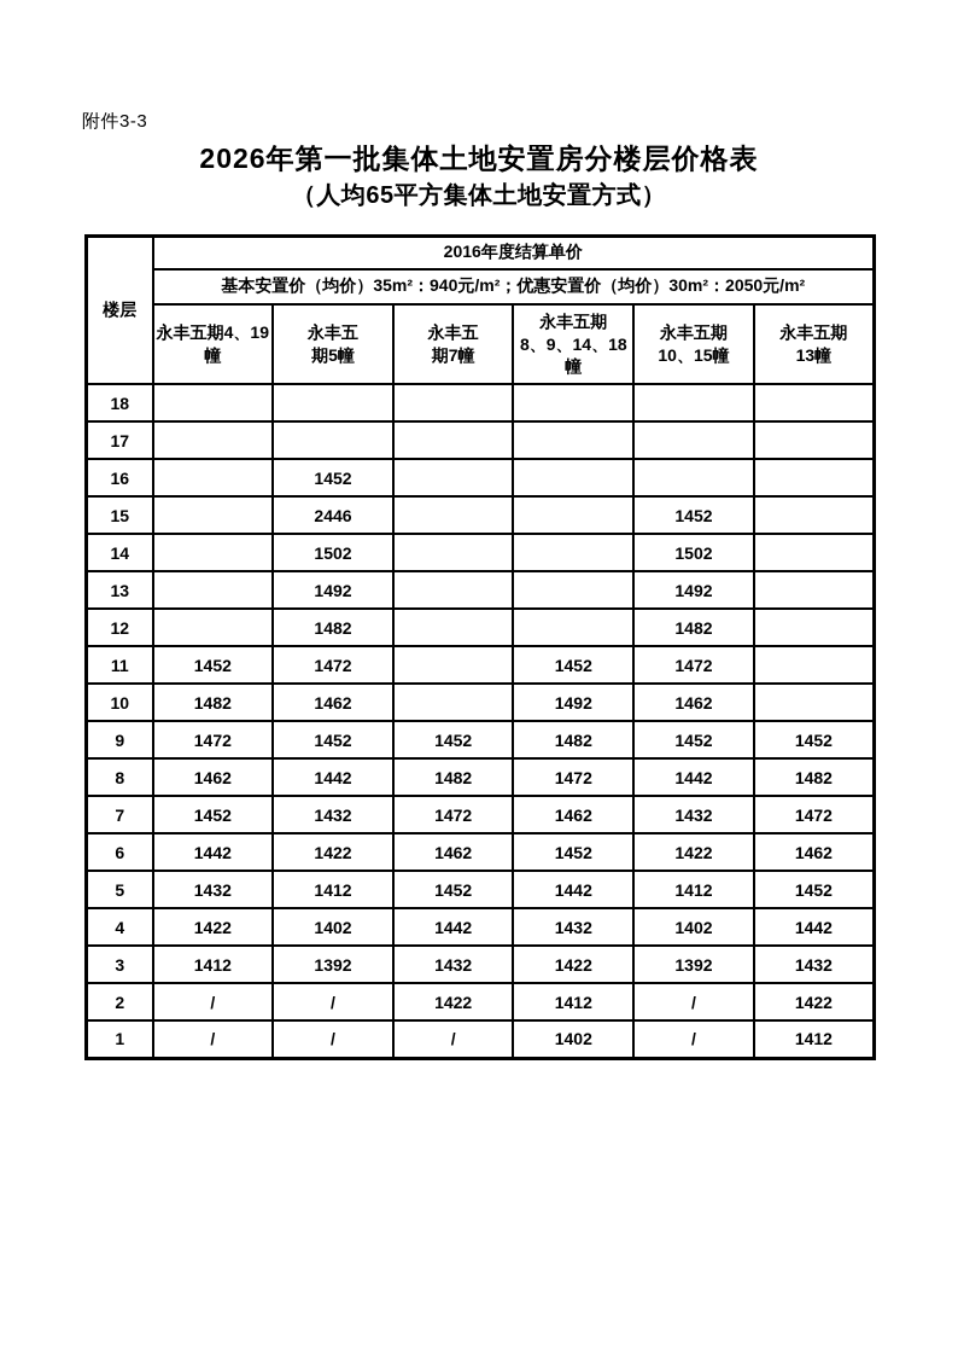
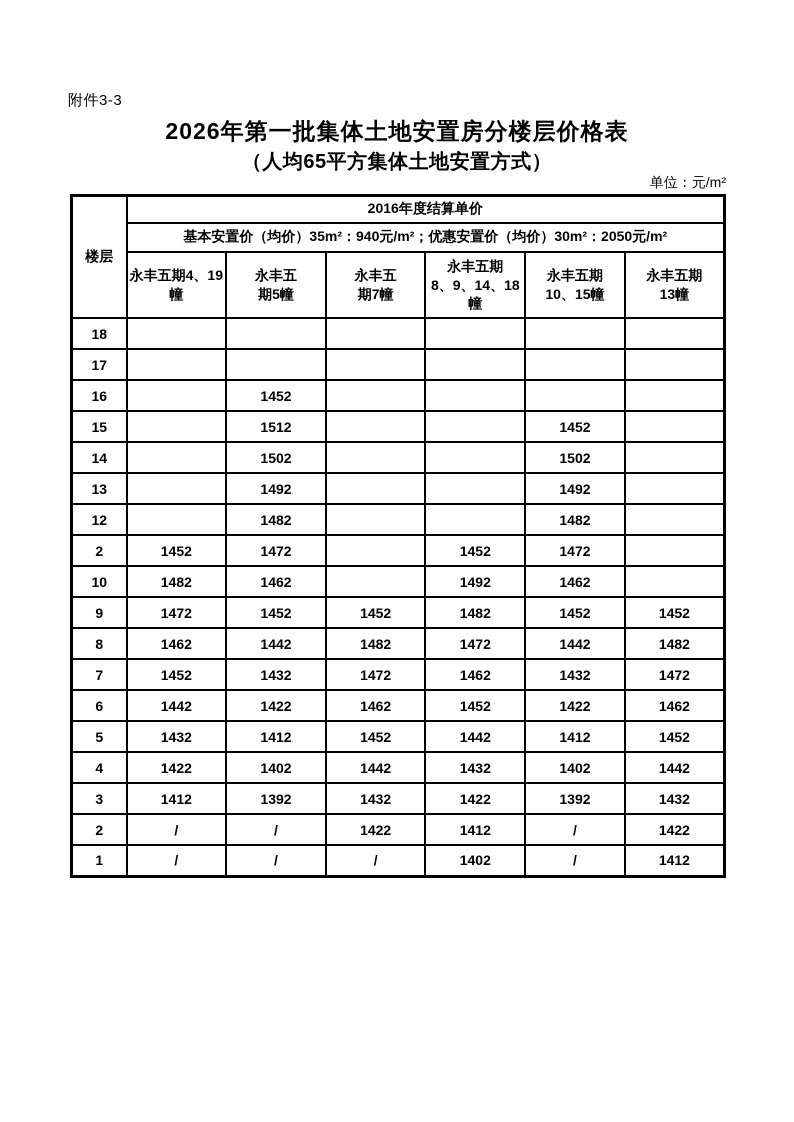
  附件3-3
  2026年第一批集体土地安置房分楼层价格表
  （人均65平方集体土地安置方式）
+ 单位：元/m²
  楼层	2016年度结算单价
  基本安置价（均价）35m²：940元/m²；优惠安置价（均价）30m²：2050元/m²
  永丰五期4、19 幢	永丰五 期5幢	永丰五 期7幢	永丰五期 8、9、14、18 幢	永丰五期 10、15幢	永丰五期 13幢
  18
  17
  16		1452
- 15		2446			1452
+ 15		1512			1452
  14		1502			1502
  13		1492			1492
  12		1482			1482
- 11	1452	1472		1452	1472
+ 2	1452	1472		1452	1472
  10	1482	1462		1492	1462
  9	1472	1452	1452	1482	1452	1452
  8	1462	1442	1482	1472	1442	1482
  7	1452	1432	1472	1462	1432	1472
  6	1442	1422	1462	1452	1422	1462
  5	1432	1412	1452	1442	1412	1452
  4	1422	1402	1442	1432	1402	1442
  3	1412	1392	1432	1422	1392	1432
  2	/	/	1422	1412	/	1422
  1	/	/	/	1402	/	1412
